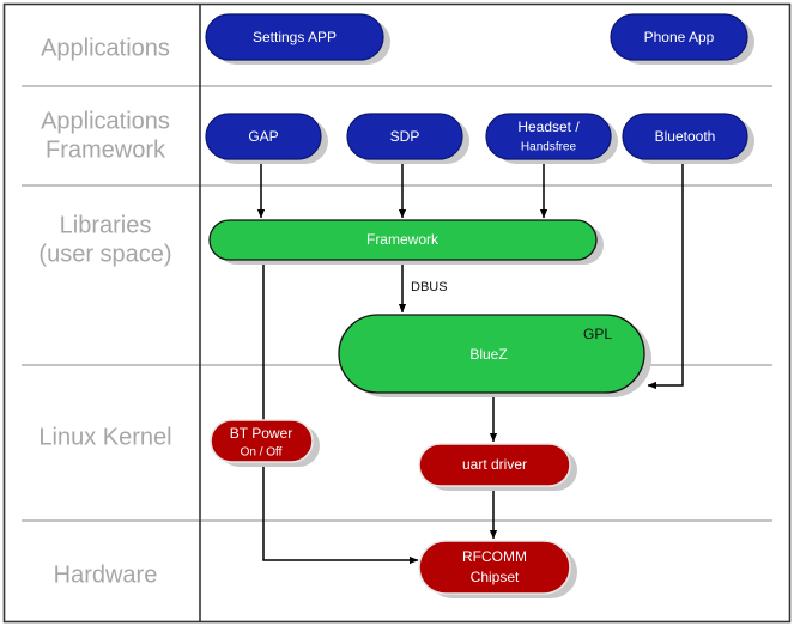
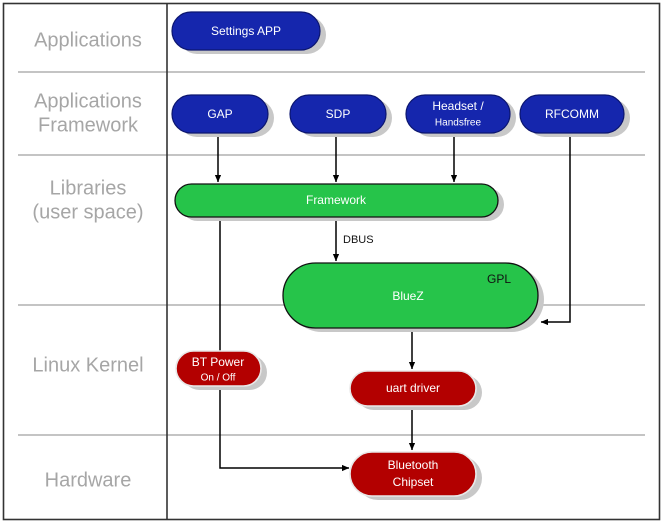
  Applications
  Applications
  Framework
  Libraries
  (user space)
  Linux Kernel
  Hardware
  DBUS
  Settings APP
- Phone App
  GAP
  SDP
  Headset /
  Handsfree
- Bluetooth
+ RFCOMM
  Framework
  GPL
  BlueZ
  BT Power
  On / Off
  uart driver
- RFCOMM
+ Bluetooth
  Chipset
